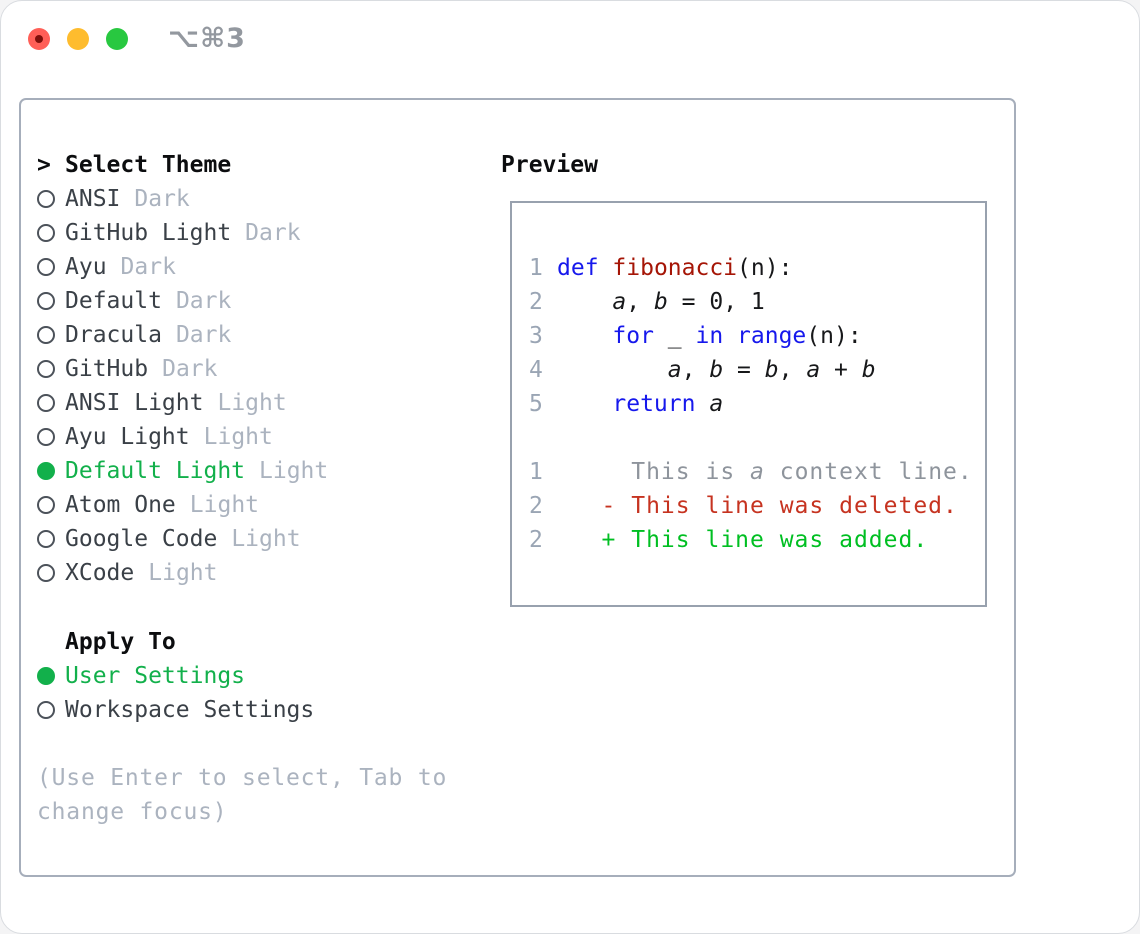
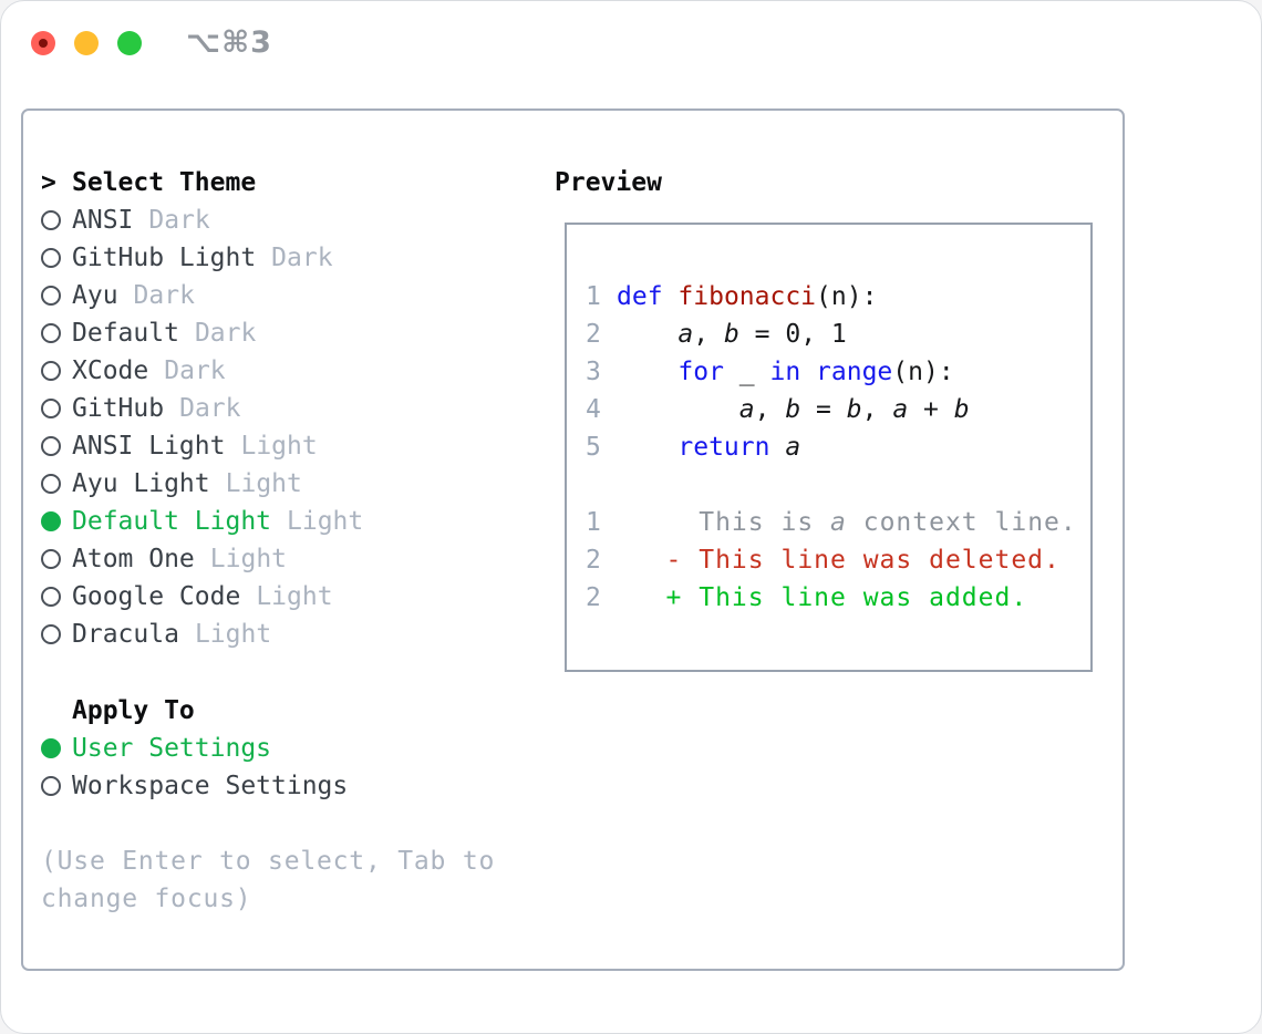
  ⌥⌘3
  >
  Select Theme
  ANSI
  Dark
  GitHub Light
  Dark
  Ayu
  Dark
  Default
  Dark
- Dracula
+ XCode
  Dark
  GitHub
  Dark
  ANSI Light
  Light
  Ayu Light
  Light
  Default Light
  Light
  Atom One
  Light
  Google Code
  Light
- XCode
+ Dracula
  Light
  Apply To
  User Settings
  Workspace Settings
  (Use Enter to select, Tab to
  change focus)
  Preview
  1 def fibonacci(n):
  2 a, b = 0, 1
  3 for _ in range(n):
  4 a, b = b, a + b
  5 return a
  1 This is a context line.
  2 - This line was deleted.
  2 + This line was added.
